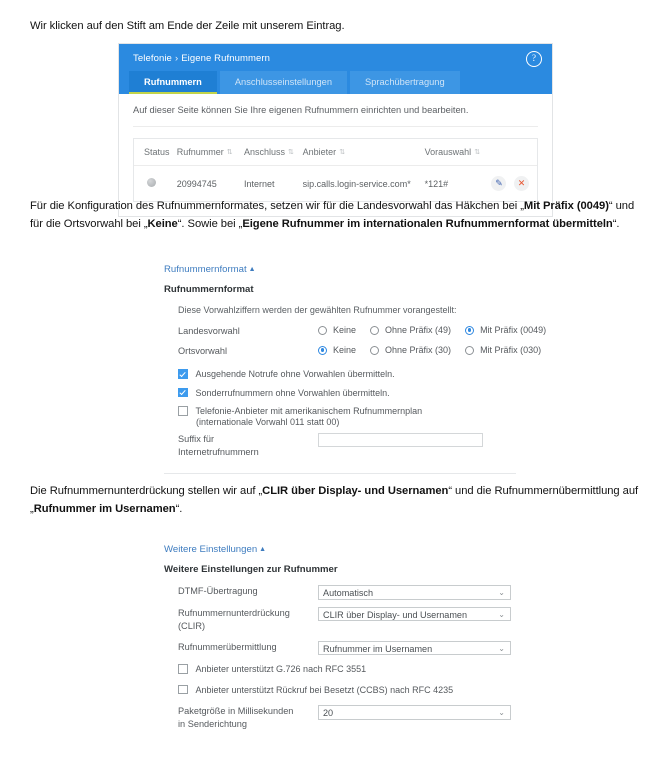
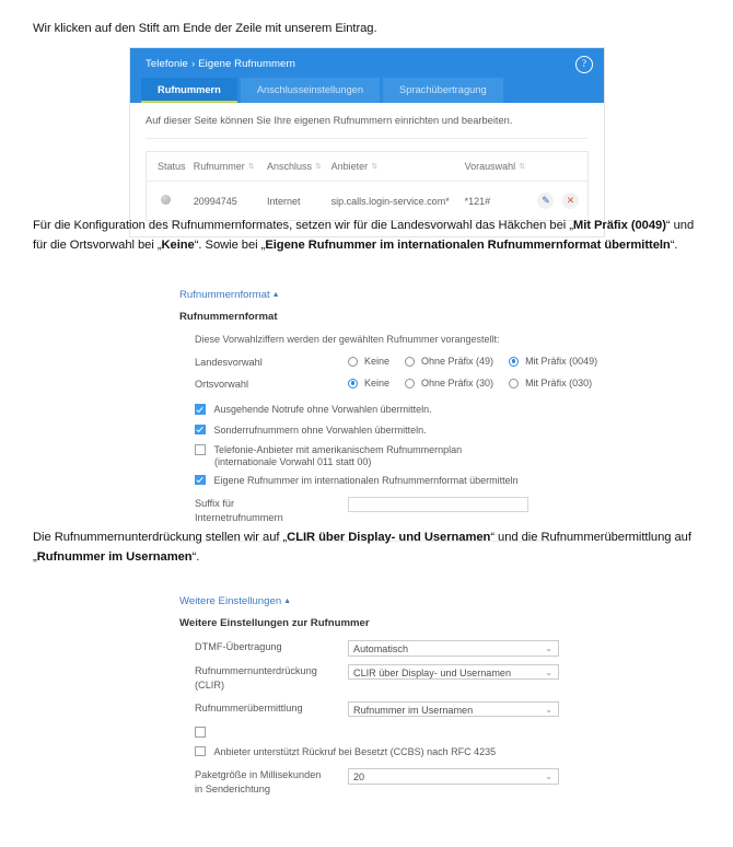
  Wir klicken auf den Stift am Ende der Zeile mit unserem Eintrag.
  Telefonie › Eigene Rufnummern
  ?
  Rufnummern
  Anschlusseinstellungen
  Sprachübertragung
  Auf dieser Seite können Sie Ihre eigenen Rufnummern einrichten und bearbeiten.
  Status	Rufnummer	Anschluss	Anbieter	Vorauswahl
  	20994745	Internet	sip.calls.login-service.com*	*121#	✎ ✕
  Für die Konfiguration des Rufnummernformates, setzen wir für die Landesvorwahl das Häkchen bei „Mit Präfix (0049)“ und für die Ortsvorwahl bei „Keine“. Sowie bei „Eigene Rufnummer im internationalen Rufnummernformat übermitteln“.
  Rufnummernformat
  Rufnummernformat
  Diese Vorwahlziffern werden der gewählten Rufnummer vorangestellt:
  Landesvorwahl
  Keine
  Ohne Präfix (49)
  Mit Präfix (0049)
  Ortsvorwahl
  Keine
  Ohne Präfix (30)
  Mit Präfix (030)
  Ausgehende Notrufe ohne Vorwahlen übermitteln.
  Sonderrufnummern ohne Vorwahlen übermitteln.
  Telefonie-Anbieter mit amerikanischem Rufnummernplan
  (internationale Vorwahl 011 statt 00)
+ Eigene Rufnummer im internationalen Rufnummernformat übermitteln
  Suffix für
  Internetrufnummern
- Die Rufnummernunterdrückung stellen wir auf „CLIR über Display- und Usernamen“ und die Rufnummernübermittlung auf „Rufnummer im Usernamen“.
+ Die Rufnummernunterdrückung stellen wir auf „CLIR über Display- und Usernamen“ und die Rufnummerübermittlung auf „Rufnummer im Usernamen“.
  Weitere Einstellungen
  Weitere Einstellungen zur Rufnummer
  DTMF-Übertragung
  Automatisch
  ⌄
  Rufnummernunterdrückung
  (CLIR)
  CLIR über Display- und Usernamen
  ⌄
  Rufnummerübermittlung
  Rufnummer im Usernamen
  ⌄
- Anbieter unterstützt G.726 nach RFC 3551
  Anbieter unterstützt Rückruf bei Besetzt (CCBS) nach RFC 4235
  Paketgröße in Millisekunden
  in Senderichtung
  20
  ⌄
